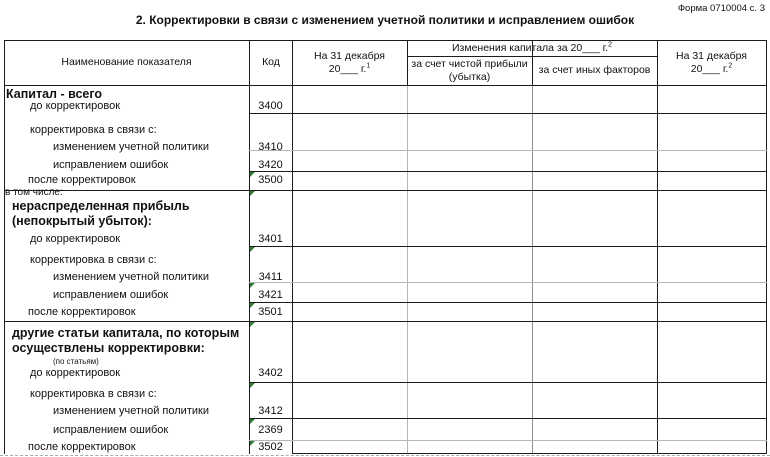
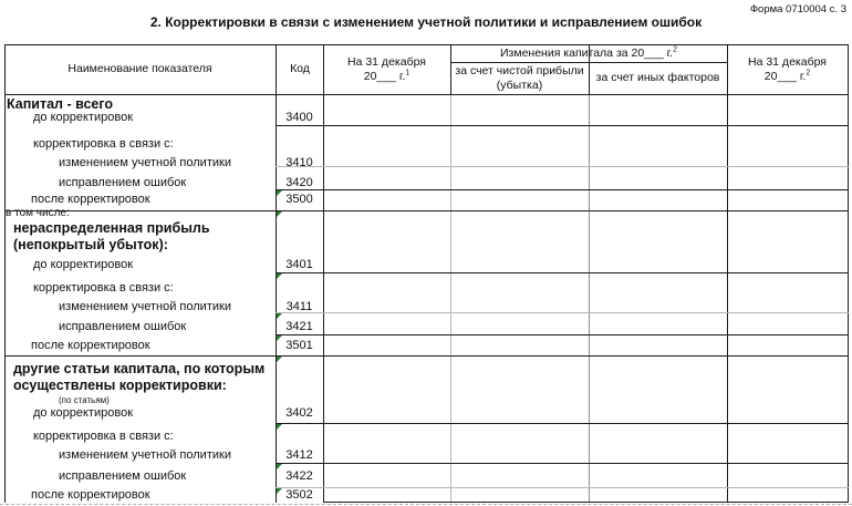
  Форма 0710004 с. 3
  2. Корректировки в связи с изменением учетной политики и исправлением ошибок
  Наименование показателя
  Код
  На 31 декабря
  20___ г.
  Изменения капитала за 20___ г.
  за счет чистой прибыли (убытка)
  за счет иных факторов
  На 31 декабря
  20___ г.
  Капитал - всего
  до корректировок
  корректировка в связи с:
  изменением учетной политики
  исправлением ошибок
  после корректировок
  в том числе:
  нераспределенная прибыль (непокрытый убыток):
  до корректировок
  корректировка в связи с:
  изменением учетной политики
  исправлением ошибок
  после корректировок
  другие статьи капитала, по которым осуществлены корректировки:
  (по статьям)
  до корректировок
  корректировка в связи с:
  изменением учетной политики
  исправлением ошибок
  после корректировок
  3400
  3410
  3420
  3500
  3401
  3411
  3421
  3501
  3402
  3412
- 2369
+ 3422
  3502
